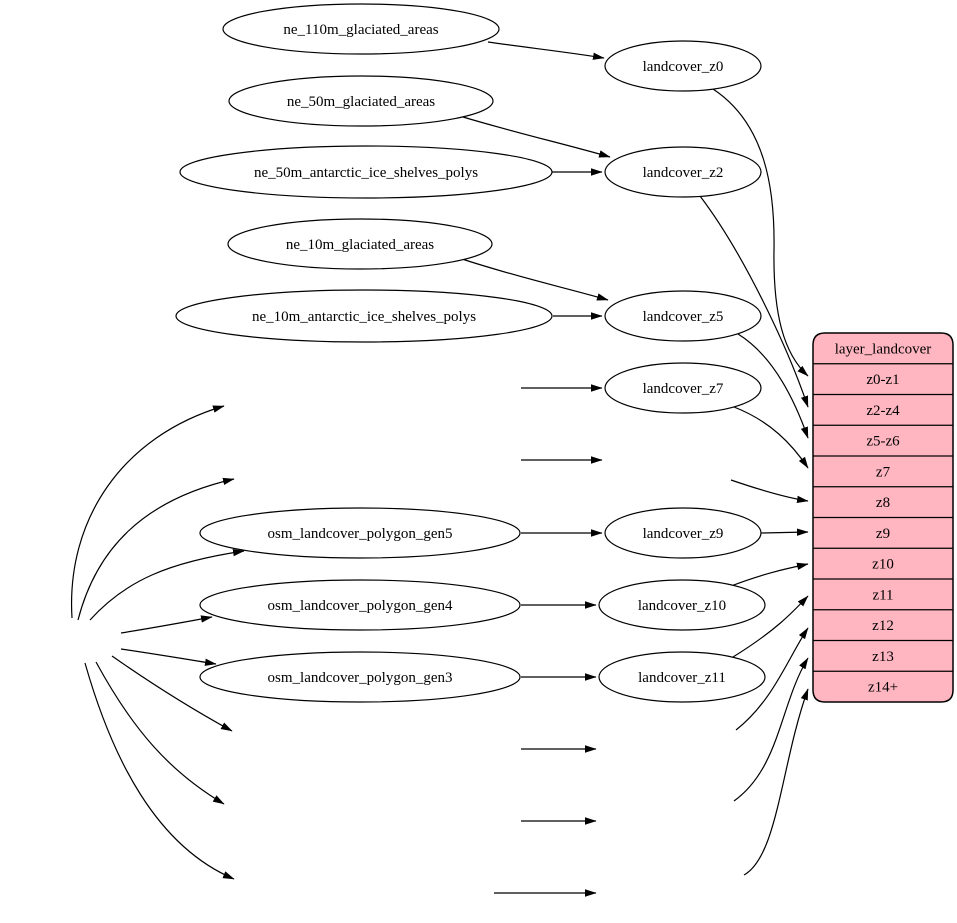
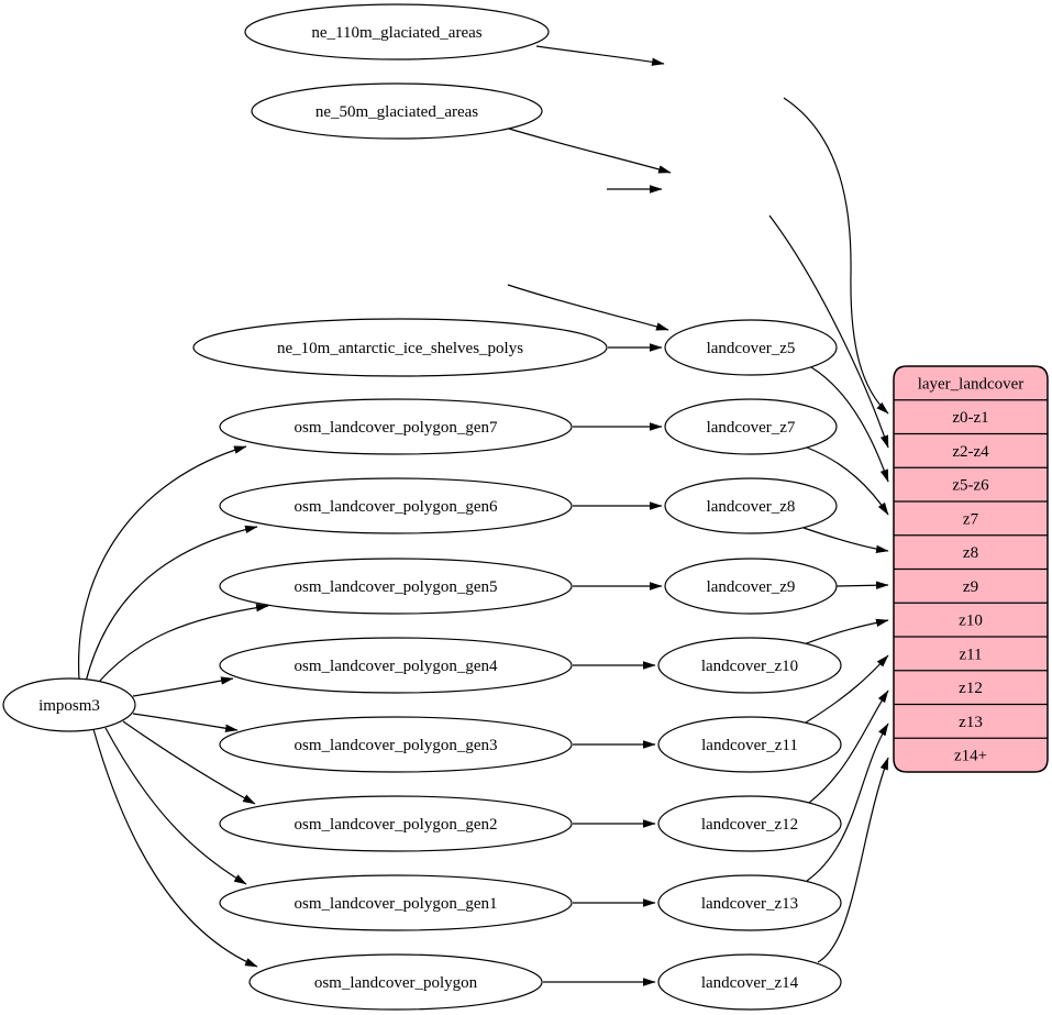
  ne_110m_glaciated_areas
- landcover_z0
  ne_50m_glaciated_areas
- ne_50m_antarctic_ice_shelves_polys
- landcover_z2
- ne_10m_glaciated_areas
  ne_10m_antarctic_ice_shelves_polys
  landcover_z5
+ osm_landcover_polygon_gen7
  landcover_z7
+ osm_landcover_polygon_gen6
+ landcover_z8
  osm_landcover_polygon_gen5
  landcover_z9
  osm_landcover_polygon_gen4
  landcover_z10
+ imposm3
  osm_landcover_polygon_gen3
  landcover_z11
+ osm_landcover_polygon_gen2
+ landcover_z12
+ osm_landcover_polygon_gen1
+ landcover_z13
+ osm_landcover_polygon
+ landcover_z14
  layer_landcover
  z0-z1
  z2-z4
  z5-z6
  z7
  z8
  z9
  z10
  z11
  z12
  z13
  z14+
